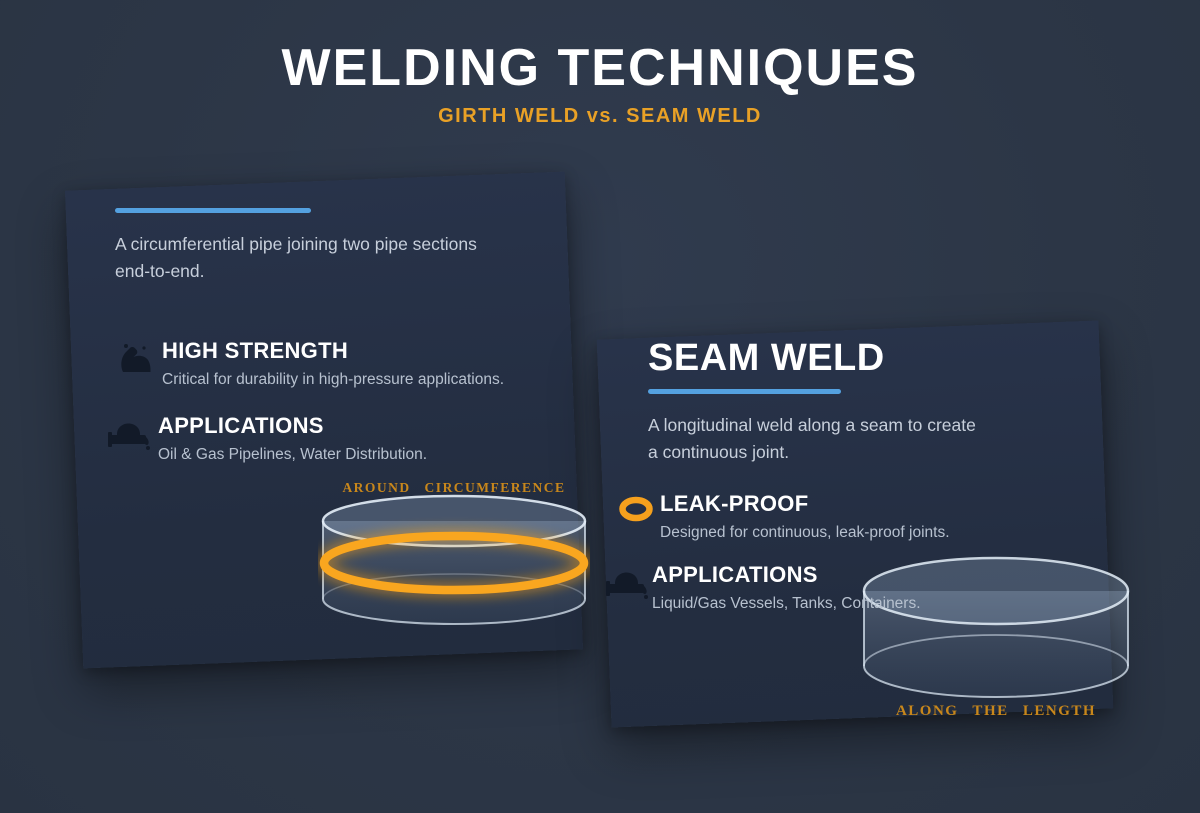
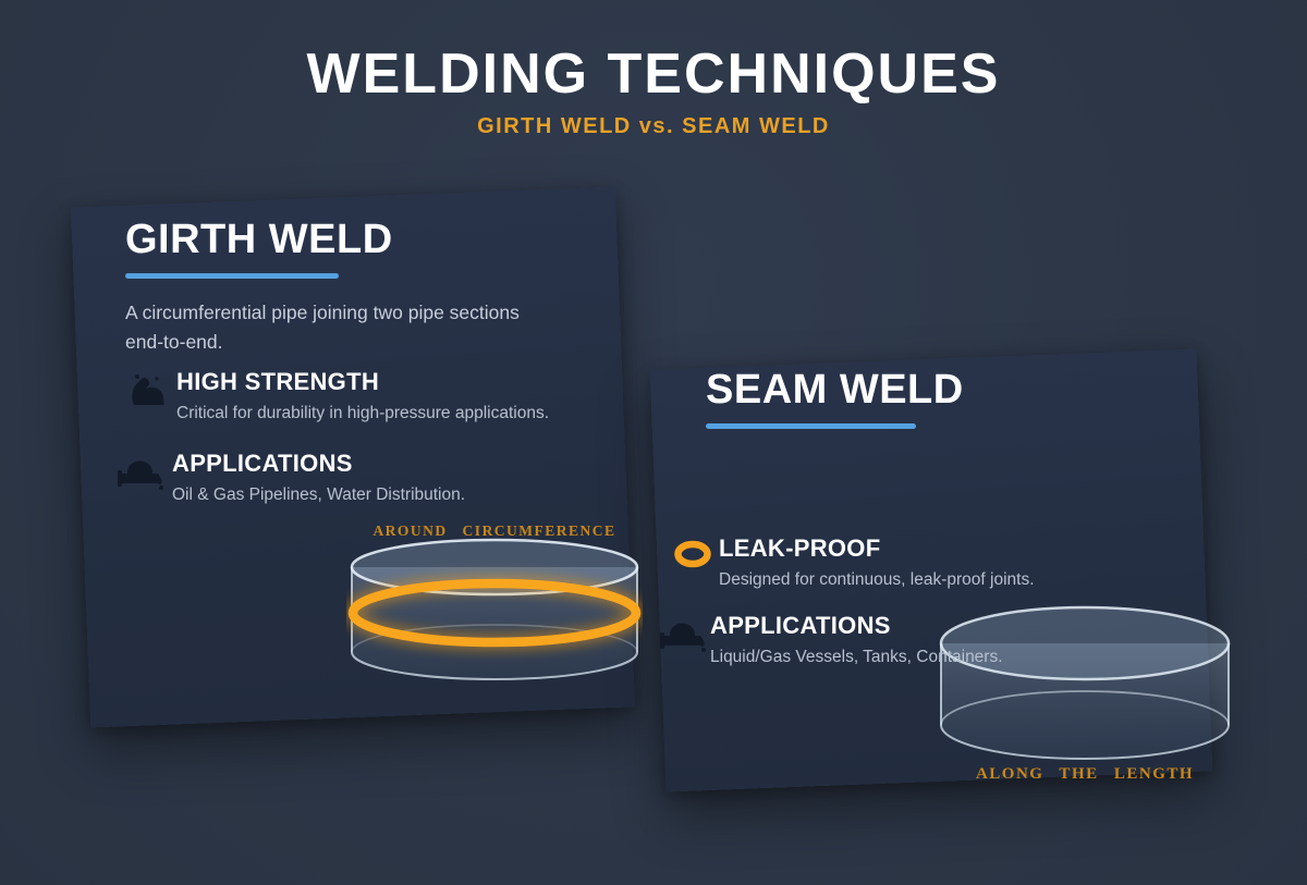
  WELDING TECHNIQUES
  GIRTH WELD vs. SEAM WELD
+ GIRTH WELD
  A circumferential pipe joining two pipe sections end-to-end.
  HIGH STRENGTH
  Critical for durability in high-pressure applications.
  APPLICATIONS
  Oil & Gas Pipelines, Water Distribution.
  SEAM WELD
- A longitudinal weld along a seam to create a continuous joint.
  LEAK-PROOF
  Designed for continuous, leak-proof joints.
  APPLICATIONS
  Liquid/Gas Vessels, Tanks, Containers.
  AROUND CIRCUMFERENCE
  ALONG THE LENGTH
